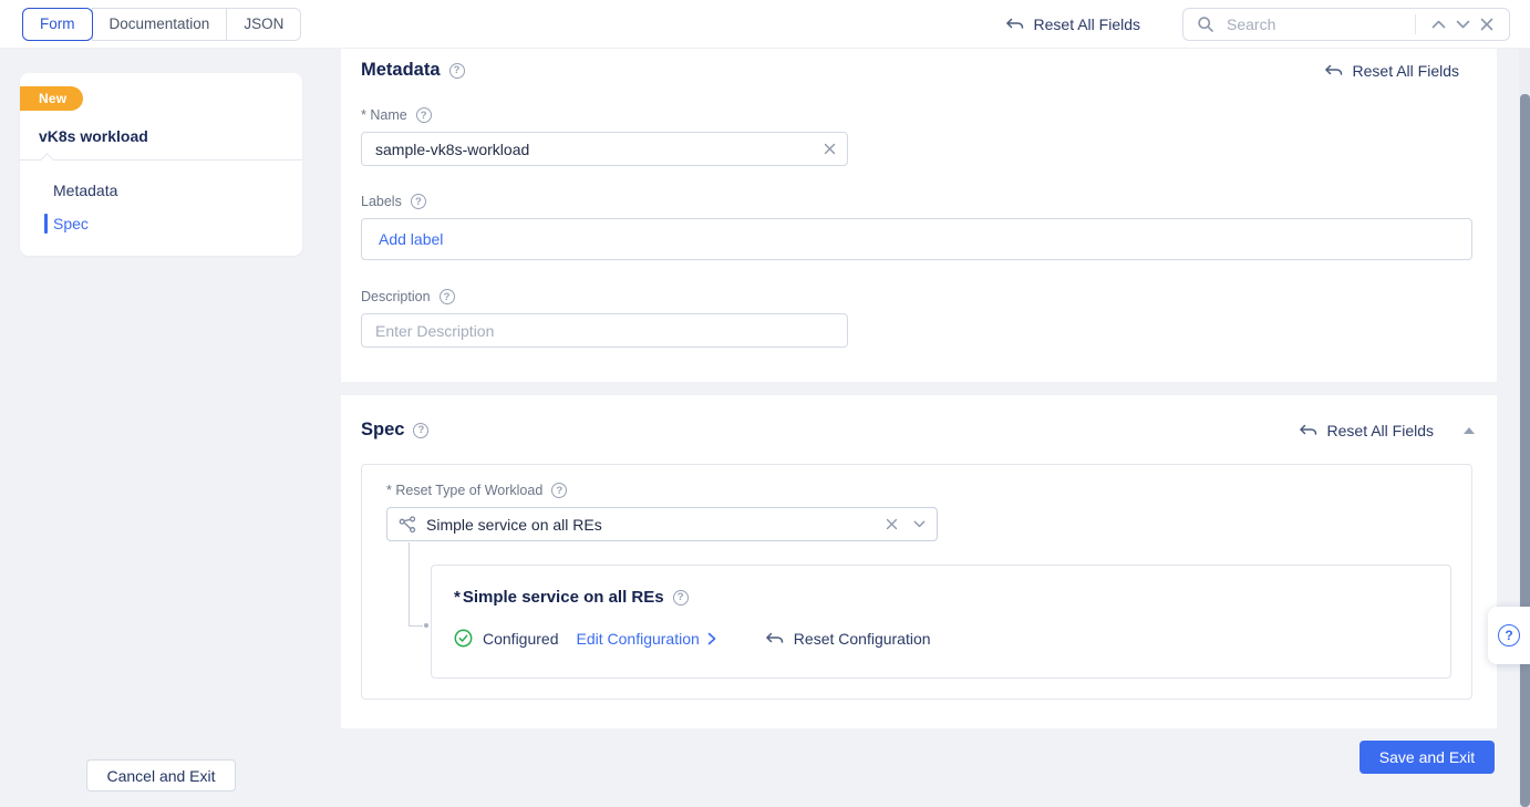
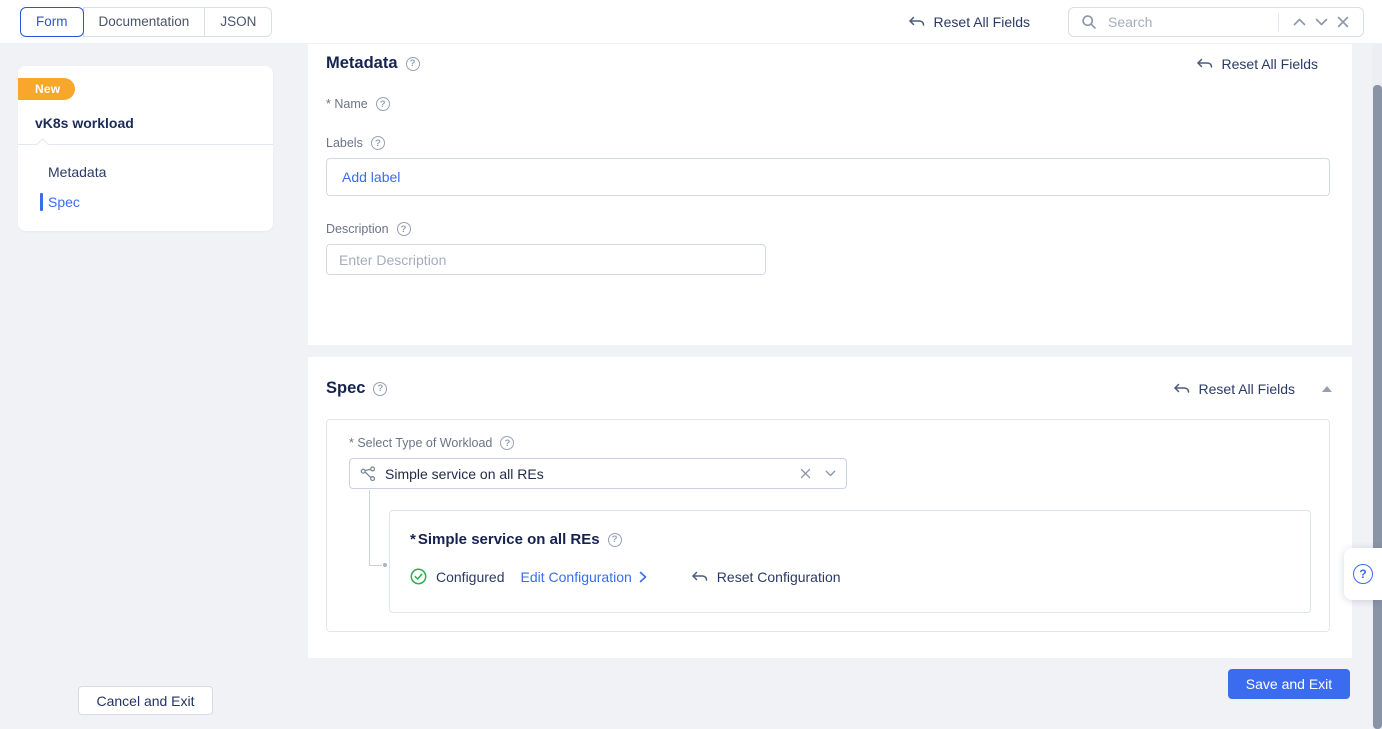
  Form
  Documentation
  JSON
  Reset All Fields
  Search
  New
  vK8s workload
  Metadata
  Spec
  Metadata
  Reset All Fields
  * Name
- sample-vk8s-workload
  Labels
  Add label
  Description
  Enter Description
  Spec
  Reset All Fields
- * Reset Type of Workload
+ * Select Type of Workload
  Simple service on all REs
  *
  Simple service on all REs
  Configured
  Edit Configuration
  Reset Configuration
  Cancel and Exit
  Save and Exit
